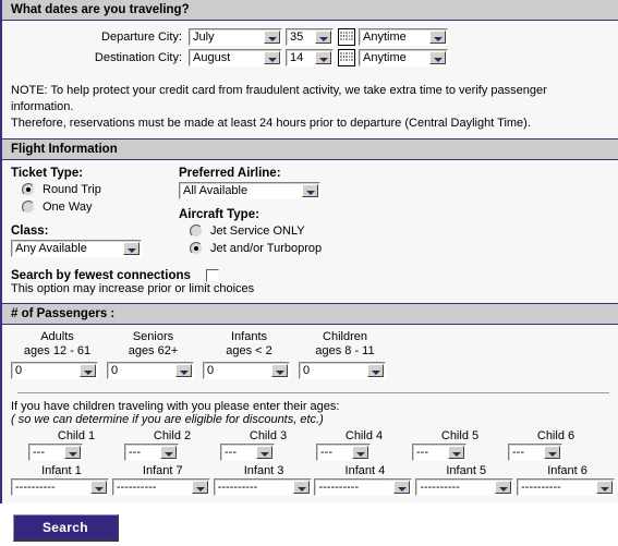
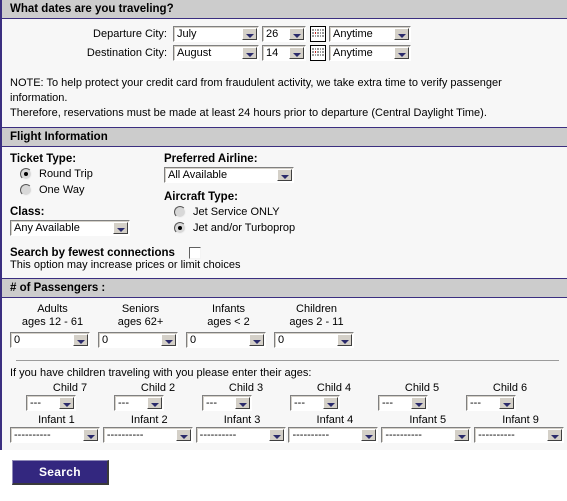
  What dates are you traveling?
  Departure City:
  July
- 35
+ 26
  Anytime
  Destination City:
  August
  14
  Anytime
  NOTE: To help protect your credit card from fraudulent activity, we take extra time to verify passenger information.
  Therefore, reservations must be made at least 24 hours prior to departure (Central Daylight Time).
  Flight Information
  Ticket Type:
  Round Trip
  One Way
  Class:
  Any Available
  Preferred Airline:
  All Available
  Aircraft Type:
  Jet Service ONLY
  Jet and/or Turboprop
  Search by fewest connections
- This option may increase prior or limit choices
+ This option may increase prices or limit choices
  # of Passengers :
  Adults
  ages 12 - 61
  0
  Seniors
  ages 62+
  0
  Infants
  ages < 2
  0
  Children
- ages 8 - 11
+ ages 2 - 11
  0
  If you have children traveling with you please enter their ages:
- ( so we can determine if you are eligible for discounts, etc.)
- Child 1
+ Child 7
  ---
  Child 2
  ---
  Child 3
  ---
  Child 4
  ---
  Child 5
  ---
  Child 6
  ---
  Infant 1
  ----------
- Infant 7
+ Infant 2
  ----------
  Infant 3
  ----------
  Infant 4
  ----------
  Infant 5
  ----------
- Infant 6
+ Infant 9
  ----------
  Search
